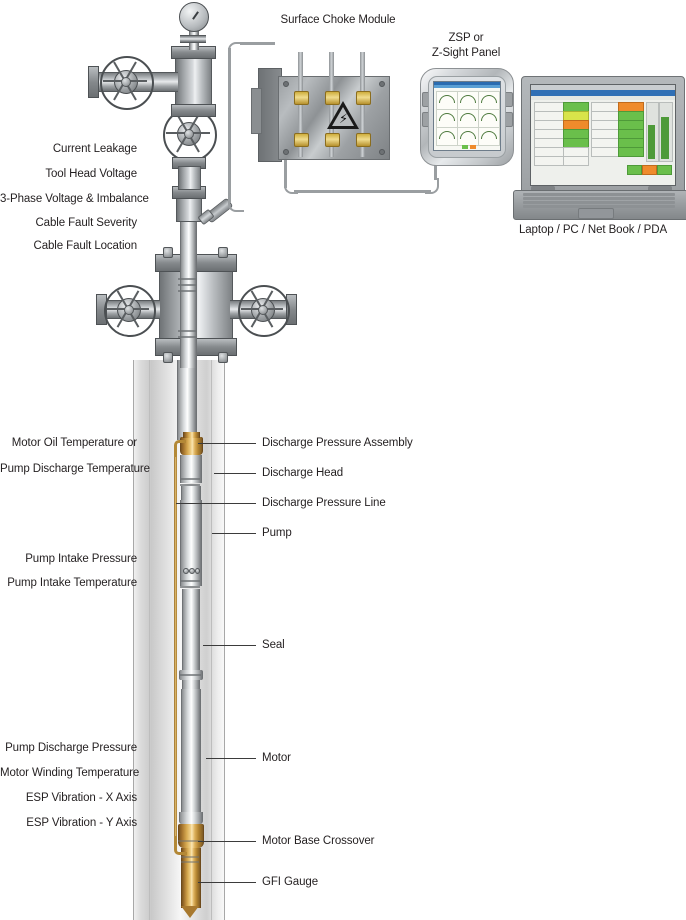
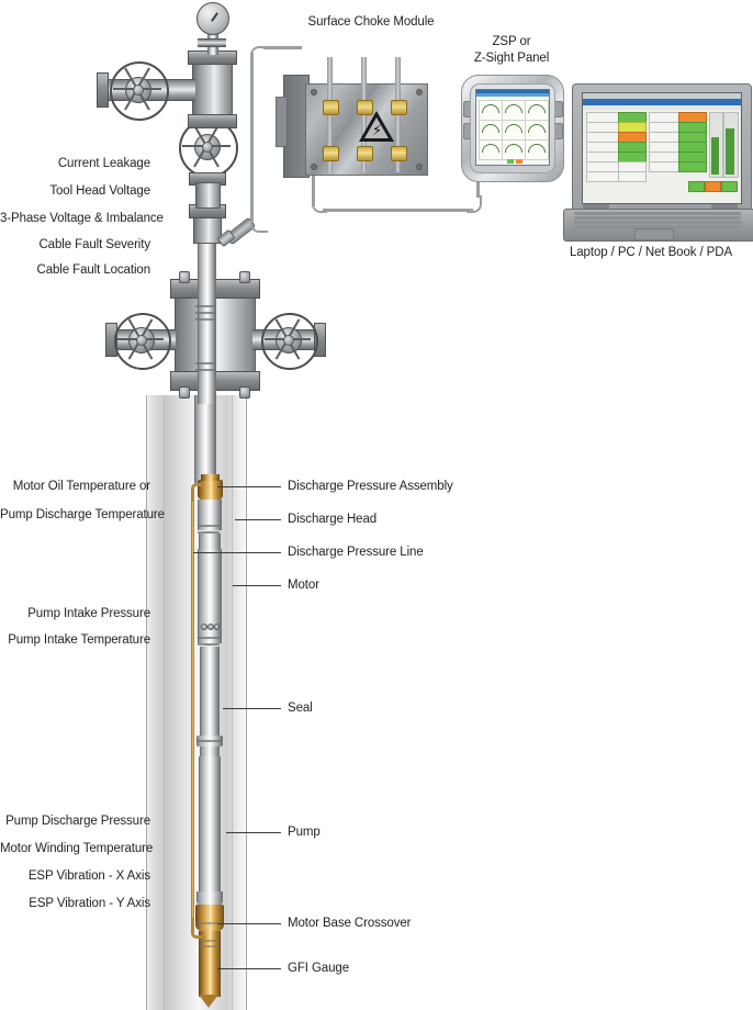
  ⚡
  Current Leakage
  Tool Head Voltage
  3-Phase Voltage & Imbalance
  Cable Fault Severity
  Cable Fault Location
  Motor Oil Temperature or
  Pump Discharge Temperature
  Pump Intake Pressure
  Pump Intake Temperature
  Pump Discharge Pressure
  Motor Winding Temperature
  ESP Vibration - X Axis
  ESP Vibration - Y Axis
  Discharge Pressure Assembly
  Discharge Head
  Discharge Pressure Line
- Pump
+ Motor
  Seal
- Motor
+ Pump
  Motor Base Crossover
  GFI Gauge
  Surface Choke Module
  ZSP or
  Z-Sight Panel
  Laptop / PC / Net Book / PDA
